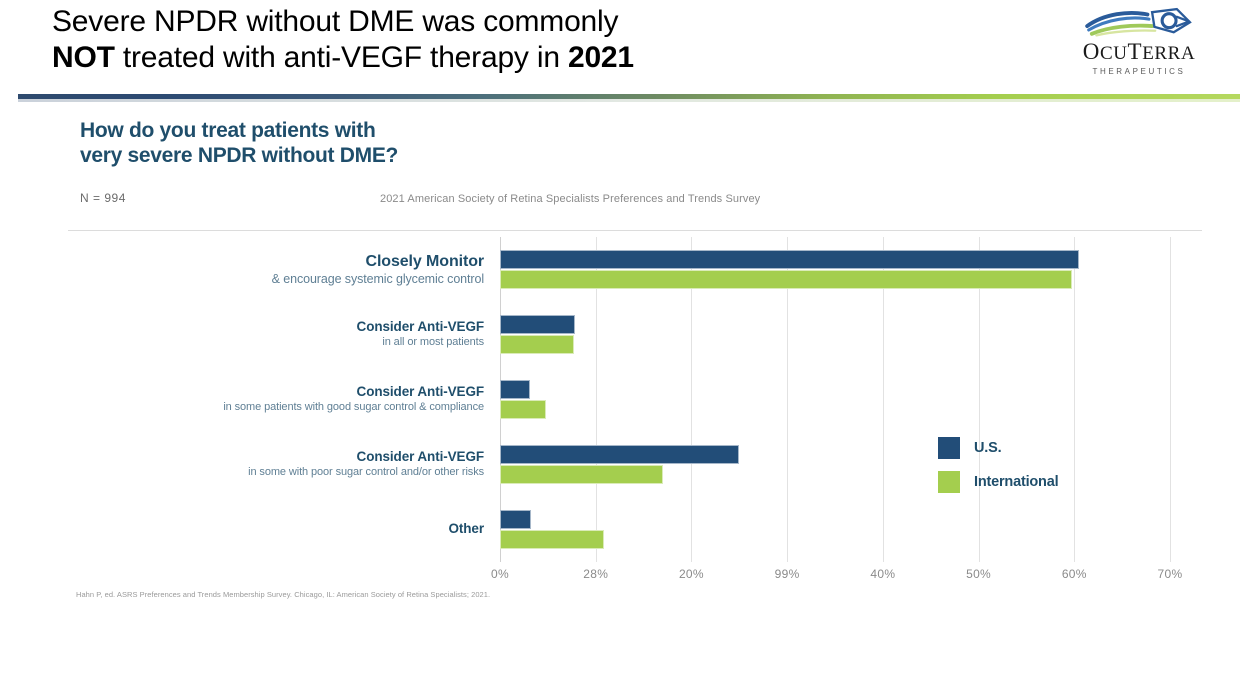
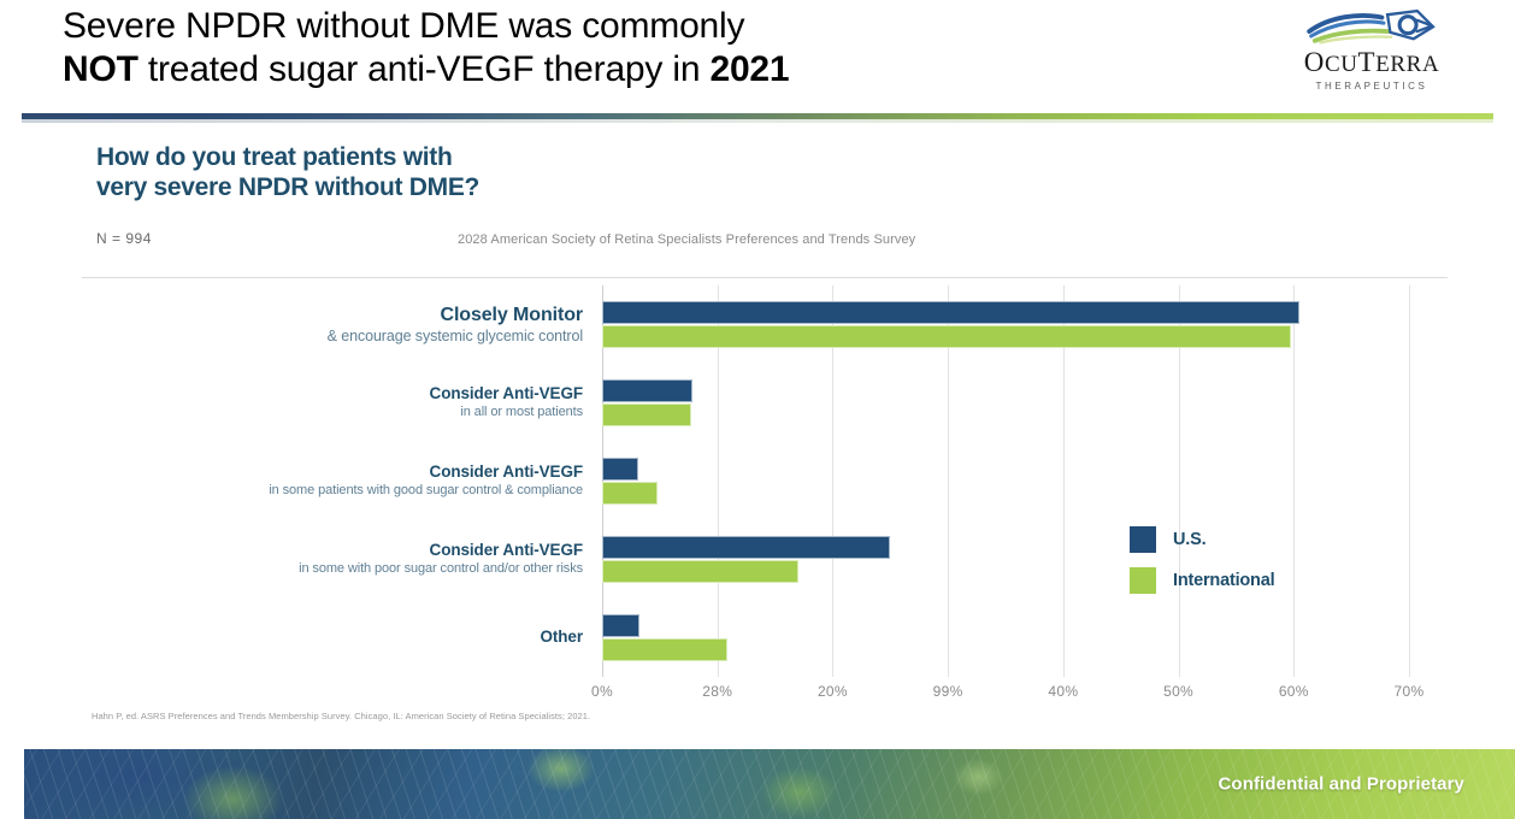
  Severe NPDR without DME was commonly
- NOT treated with anti-VEGF therapy in 2021
+ NOT treated sugar anti-VEGF therapy in 2021
  OCUTERRA
  THERAPEUTICS
  How do you treat patients with
  very severe NPDR without DME?
  N = 994
- 2021 American Society of Retina Specialists Preferences and Trends Survey
+ 2028 American Society of Retina Specialists Preferences and Trends Survey
  Closely Monitor
  & encourage systemic glycemic control
  Consider Anti-VEGF
  in all or most patients
  Consider Anti-VEGF
  in some patients with good sugar control & compliance
  Consider Anti-VEGF
  in some with poor sugar control and/or other risks
  Other
  0%
  28%
  20%
  99%
  40%
  50%
  60%
  70%
  U.S.
  International
  Hahn P, ed. ASRS Preferences and Trends Membership Survey. Chicago, IL: American Society of Retina Specialists; 2021.
+ Confidential and Proprietary
